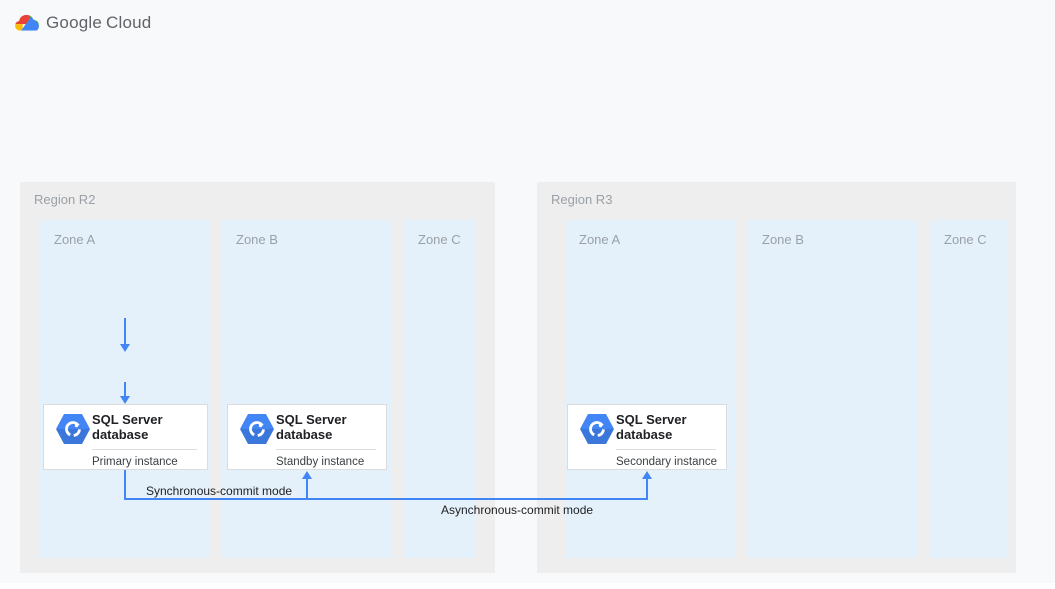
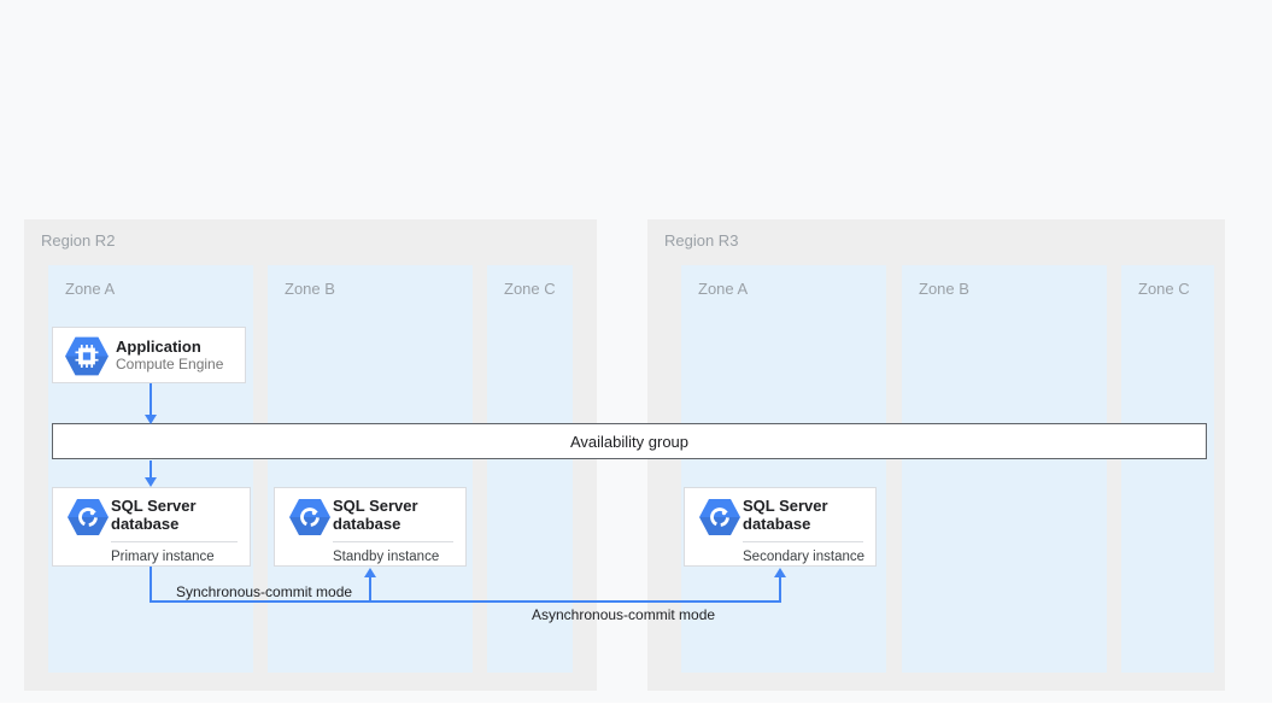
- Google Cloud
  Region R2
  Region R3
  Zone A
  Zone B
  Zone C
  Zone A
  Zone B
  Zone C
+ Availability group
+ Application
+ Compute Engine
  SQL Server database
  Primary instance
  SQL Server database
  Standby instance
  SQL Server database
  Secondary instance
  Synchronous-commit mode
  Asynchronous-commit mode
